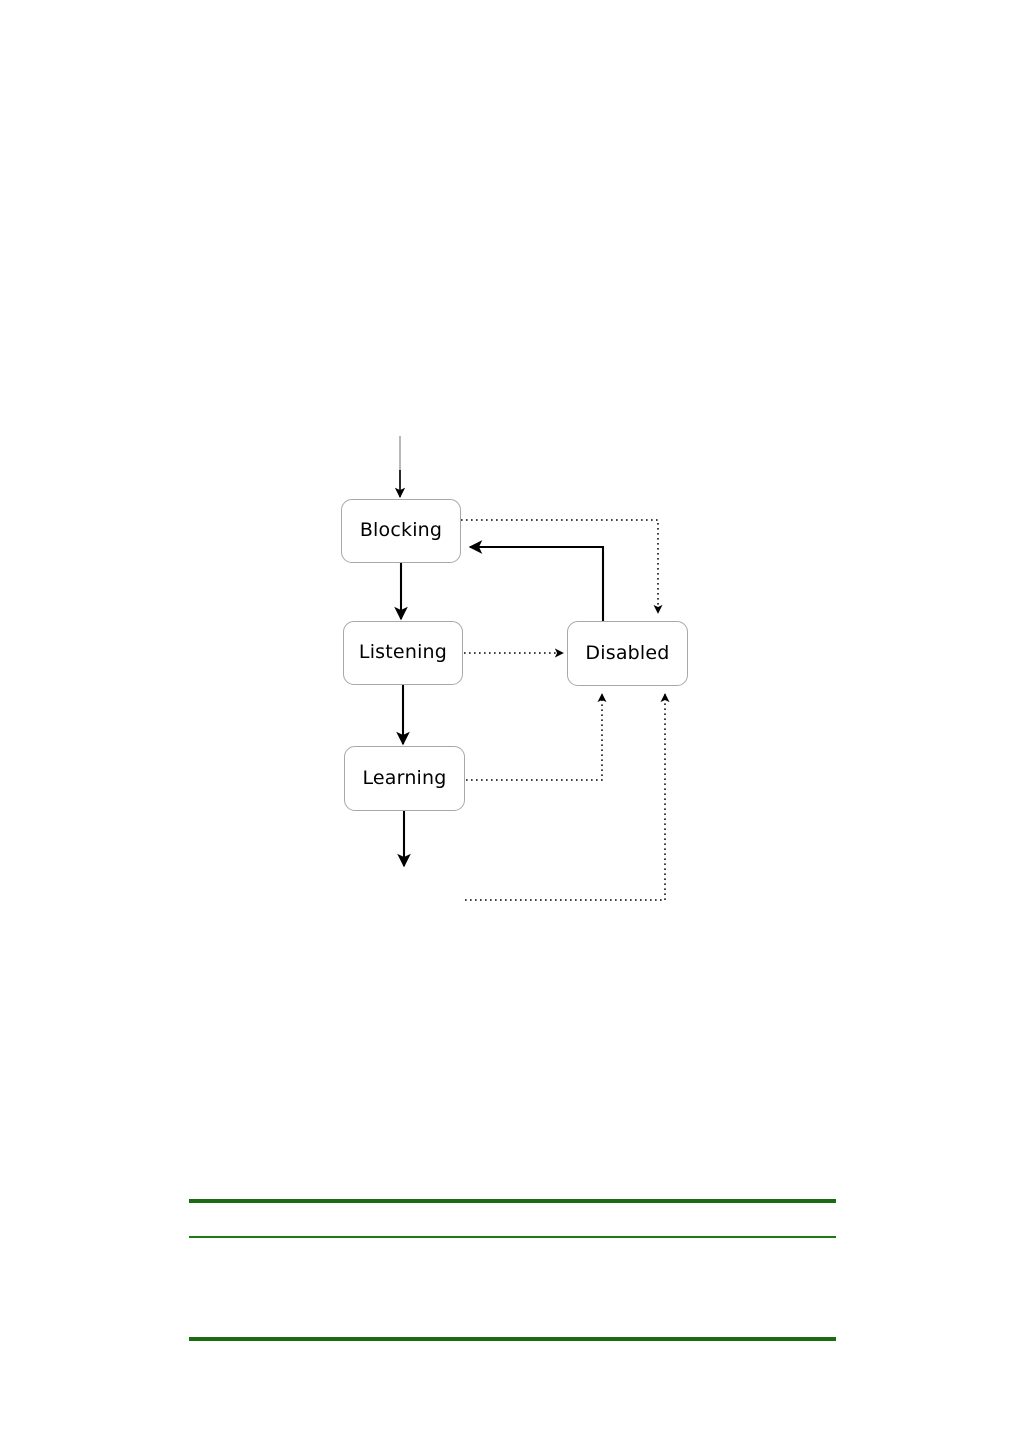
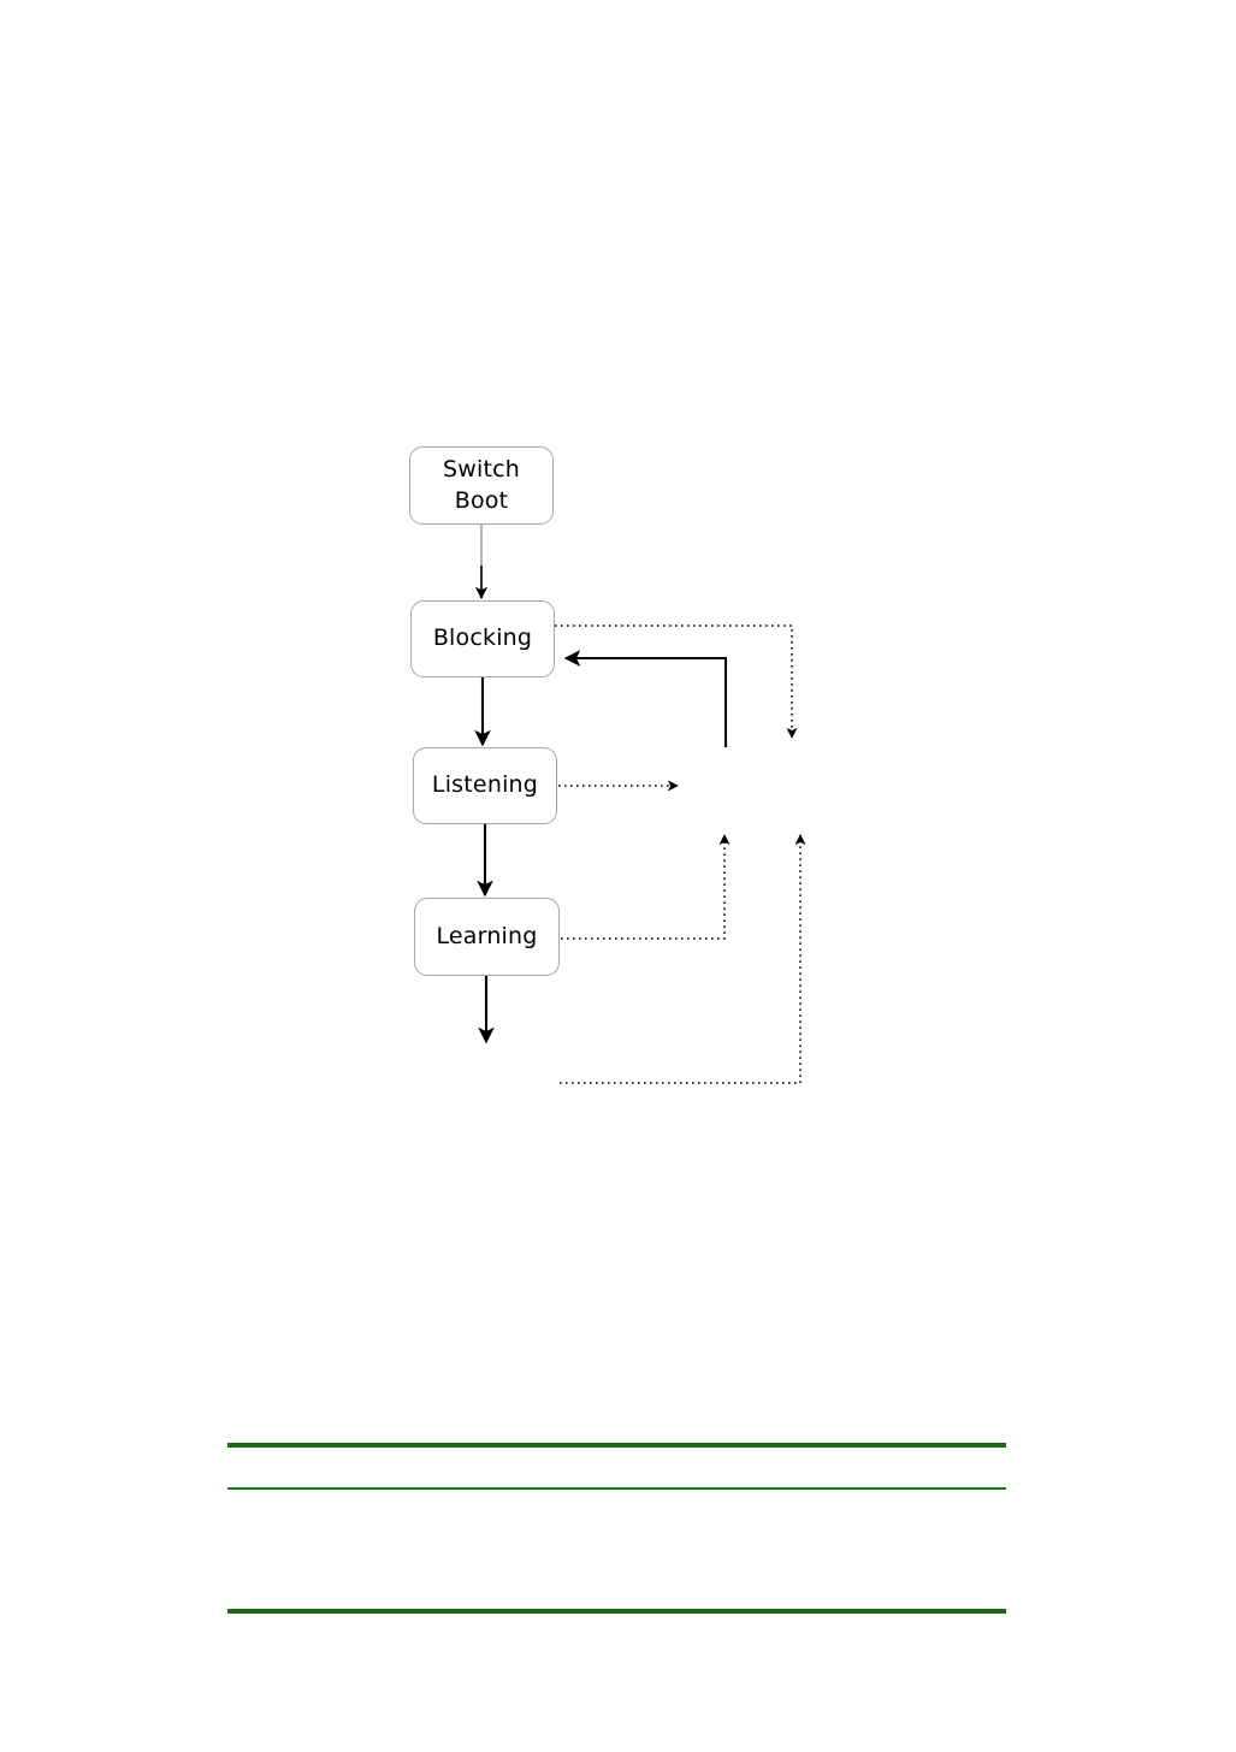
+ Switch
+ Boot
  Blocking
  Listening
  Learning
- Disabled
